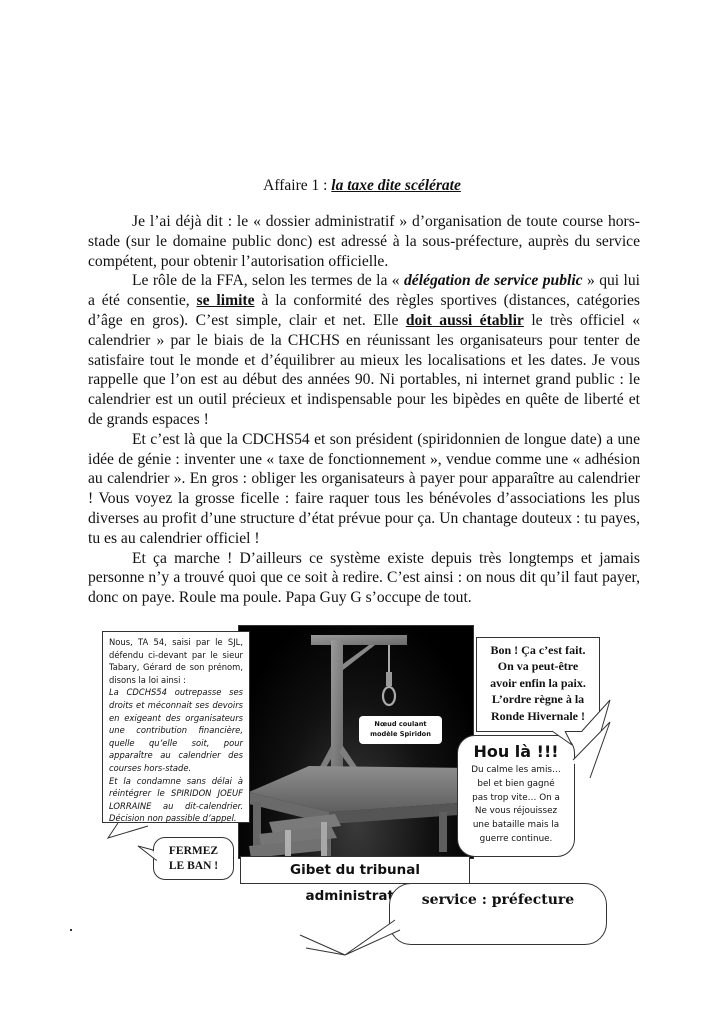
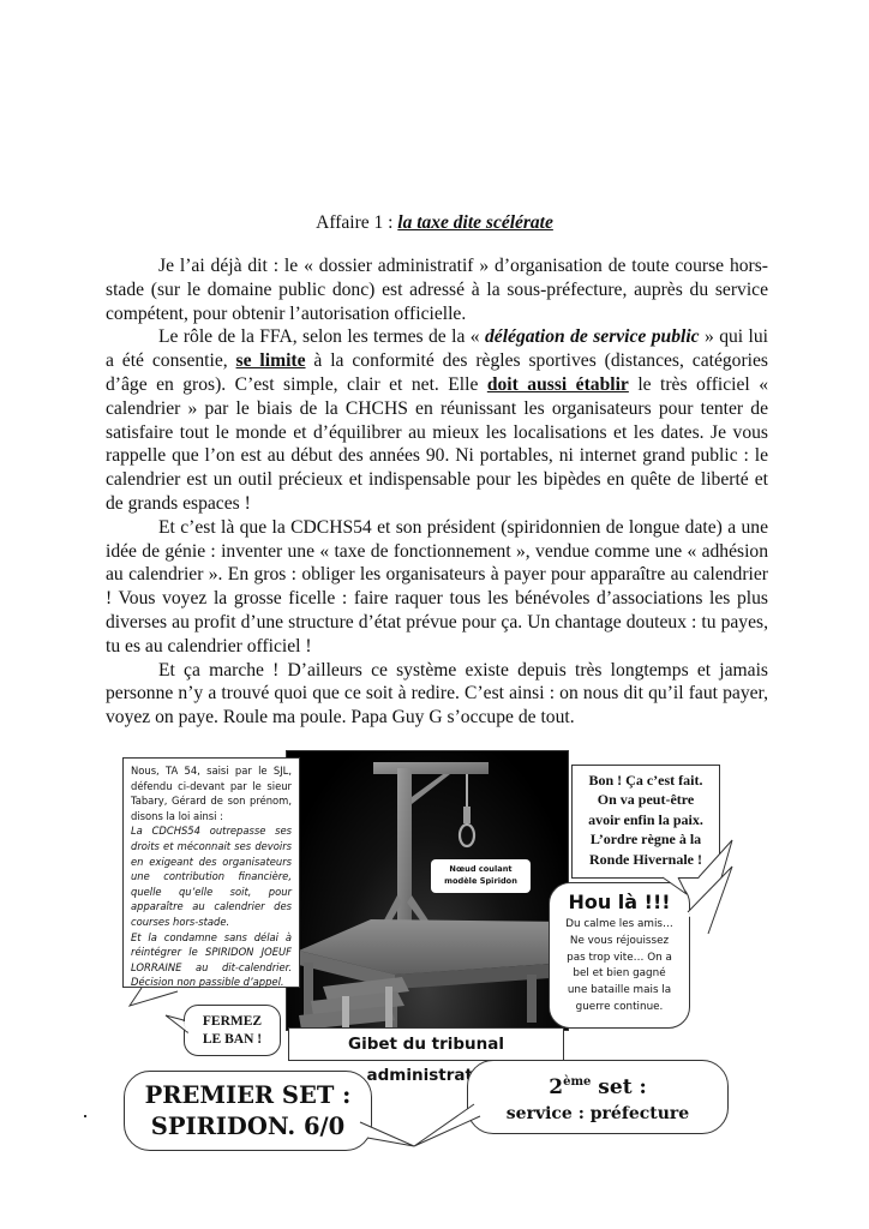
  Affaire 1 : la taxe dite scélérate
  Je l’ai déjà dit : le « dossier administratif » d’organisation de toute course hors-stade (sur le domaine public donc) est adressé à la sous-préfecture, auprès du service compétent, pour obtenir l’autorisation officielle.
  Le rôle de la FFA, selon les termes de la « délégation de service public » qui lui a été consentie, se limite à la conformité des règles sportives (distances, catégories d’âge en gros). C’est simple, clair et net. Elle doit aussi établir le très officiel « calendrier » par le biais de la CHCHS en réunissant les organisateurs pour tenter de satisfaire tout le monde et d’équilibrer au mieux les localisations et les dates. Je vous rappelle que l’on est au début des années 90. Ni portables, ni internet grand public : le calendrier est un outil précieux et indispensable pour les bipèdes en quête de liberté et de grands espaces !
  Et c’est là que la CDCHS54 et son président (spiridonnien de longue date) a une idée de génie : inventer une « taxe de fonctionnement », vendue comme une « adhésion au calendrier ». En gros : obliger les organisateurs à payer pour apparaître au calendrier ! Vous voyez la grosse ficelle : faire raquer tous les bénévoles d’associations les plus diverses au profit d’une structure d’état prévue pour ça. Un chantage douteux : tu payes, tu es au calendrier officiel !
- Et ça marche ! D’ailleurs ce système existe depuis très longtemps et jamais personne n’y a trouvé quoi que ce soit à redire. C’est ainsi : on nous dit qu’il faut payer, donc on paye. Roule ma poule. Papa Guy G s’occupe de tout.
+ Et ça marche ! D’ailleurs ce système existe depuis très longtemps et jamais personne n’y a trouvé quoi que ce soit à redire. C’est ainsi : on nous dit qu’il faut payer, voyez on paye. Roule ma poule. Papa Guy G s’occupe de tout.
  Nœud coulant
  modèle Spiridon
  Gibet du tribunal administra
  Nous, TA 54, saisi par le SJL, défendu ci-devant par le sieur Tabary, Gérard de son prénom, disons la loi ainsi :
  La CDCHS54 outrepasse ses droits et méconnait ses devoirs en exigeant des organisateurs une contribution financière, quelle qu’elle soit, pour apparaître au calendrier des courses hors-stade.
  Et la condamne sans délai à réintégrer le SPIRIDON JOEUF LORRAINE au dit-calendrier. Décision non passible d’appel.
  Bon ! Ça c’est fait.
  On va peut-être
  avoir enfin la paix.
  L’ordre règne à la
  Ronde Hivernale !
  Hou là !!!
  Du calme les amis…
- bel et bien gagné
+ Ne vous réjouissez
  pas trop vite… On a
- Ne vous réjouissez
+ bel et bien gagné
  une bataille mais la
  guerre continue.
  FERMEZ
  LE BAN !
+ PREMIER SET :
+ SPIRIDON. 6/0
+ 2ème set :
  service : préfecture
